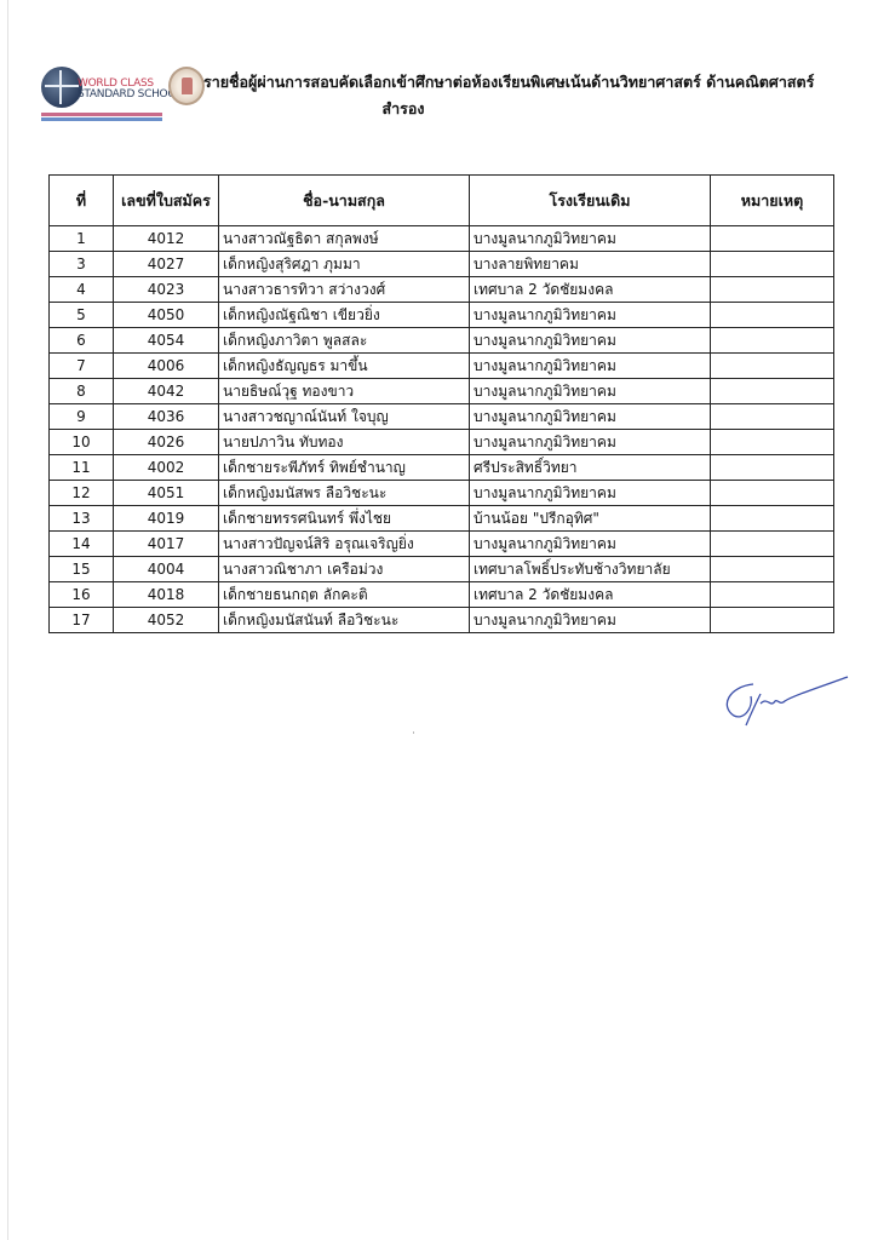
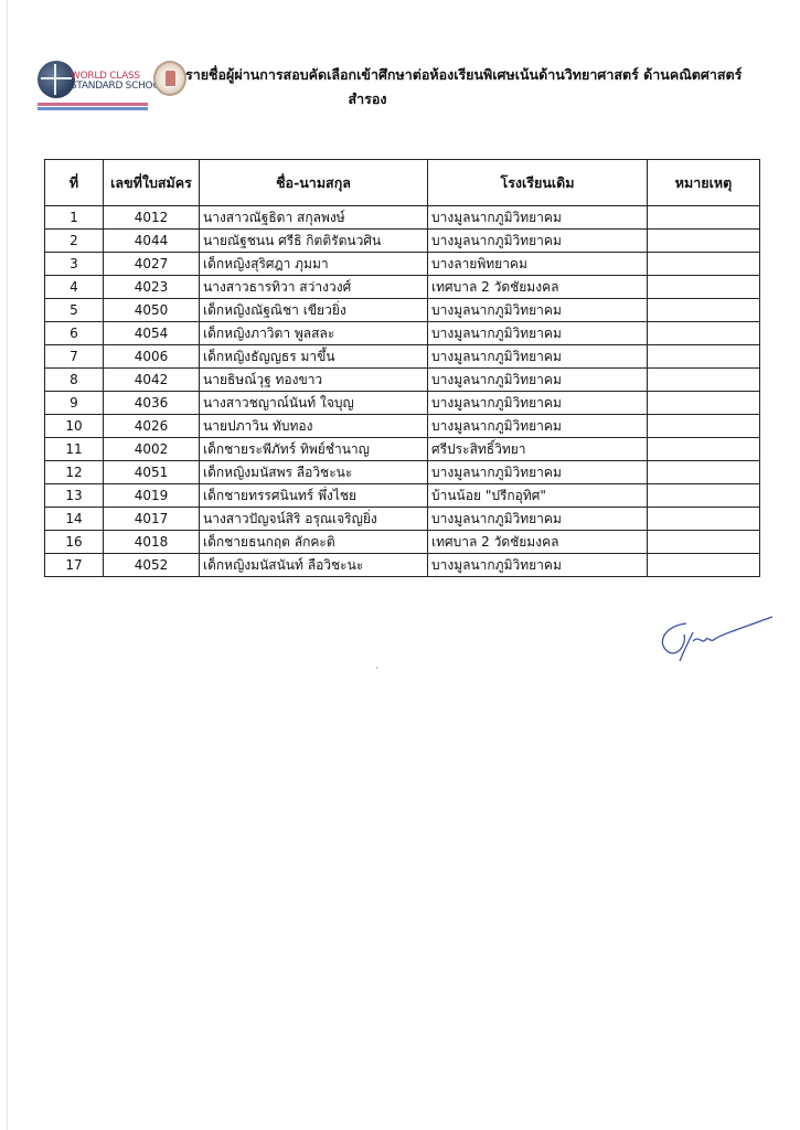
  WORLD CLASS
  STANDARD SCHO
  รายชื่อผู้ผ่านการสอบคัดเลือกเข้าศึกษาต่อห้องเรียนพิเศษเน้นด้านวิทยาศาสตร์ ด้านคณิตศาสตร์
  สำรอง
  ที่	เลขที่ใบสมัคร	ชื่อ-นามสกุล	โรงเรียนเดิม	หมายเหตุ
  1	4012	นางสาวณัฐธิดา สกุลพงษ์	บางมูลนากภูมิวิทยาคม
+ 2	4044	นายณัฐชนน ศรีธิ กิตติรัตนวศิน	บางมูลนากภูมิวิทยาคม
  3	4027	เด็กหญิงสุริศฎา ภุมมา	บางลายพิทยาคม
  4	4023	นางสาวธารทิวา สว่างวงศ์	เทศบาล 2 วัดชัยมงคล
  5	4050	เด็กหญิงณัฐณิชา เขียวยิ่ง	บางมูลนากภูมิวิทยาคม
  6	4054	เด็กหญิงภาวิตา พูลสละ	บางมูลนากภูมิวิทยาคม
  7	4006	เด็กหญิงธัญญธร มาขึ้น	บางมูลนากภูมิวิทยาคม
  8	4042	นายธิษณ์วุฐ ทองขาว	บางมูลนากภูมิวิทยาคม
  9	4036	นางสาวชญาณ์นันท์ ใจบุญ	บางมูลนากภูมิวิทยาคม
  10	4026	นายปภาวิน ทับทอง	บางมูลนากภูมิวิทยาคม
  11	4002	เด็กชายระพีภัทร์ ทิพย์ชำนาญ	ศรีประสิทธิ์วิทยา
  12	4051	เด็กหญิงมนัสพร ลือวิชะนะ	บางมูลนากภูมิวิทยาคม
  13	4019	เด็กชายทรรศนินทร์ พึ่งไชย	บ้านน้อย "ปรีกอุทิศ"
  14	4017	นางสาวปัญจน์สิริ อรุณเจริญยิ่ง	บางมูลนากภูมิวิทยาคม
- 15	4004	นางสาวณิชาภา เครือม่วง	เทศบาลโพธิ์ประทับช้างวิทยาลัย
  16	4018	เด็กชายธนกฤต ลักคะติ	เทศบาล 2 วัดชัยมงคล
  17	4052	เด็กหญิงมนัสนันท์ ลือวิชะนะ	บางมูลนากภูมิวิทยาคม
